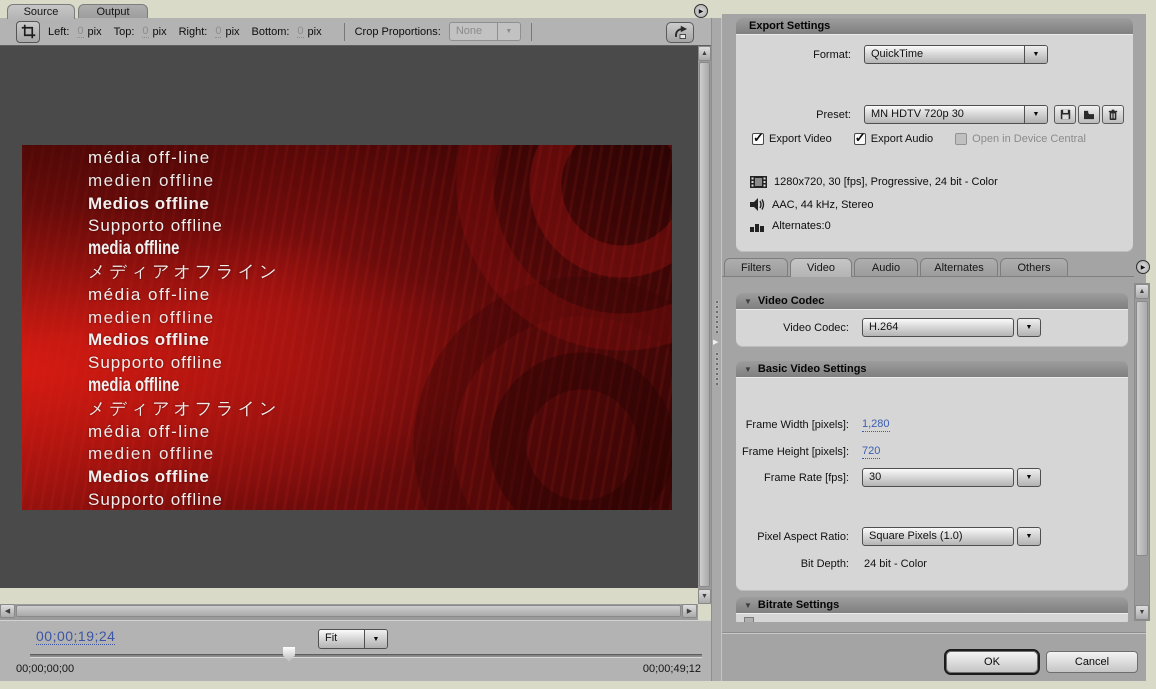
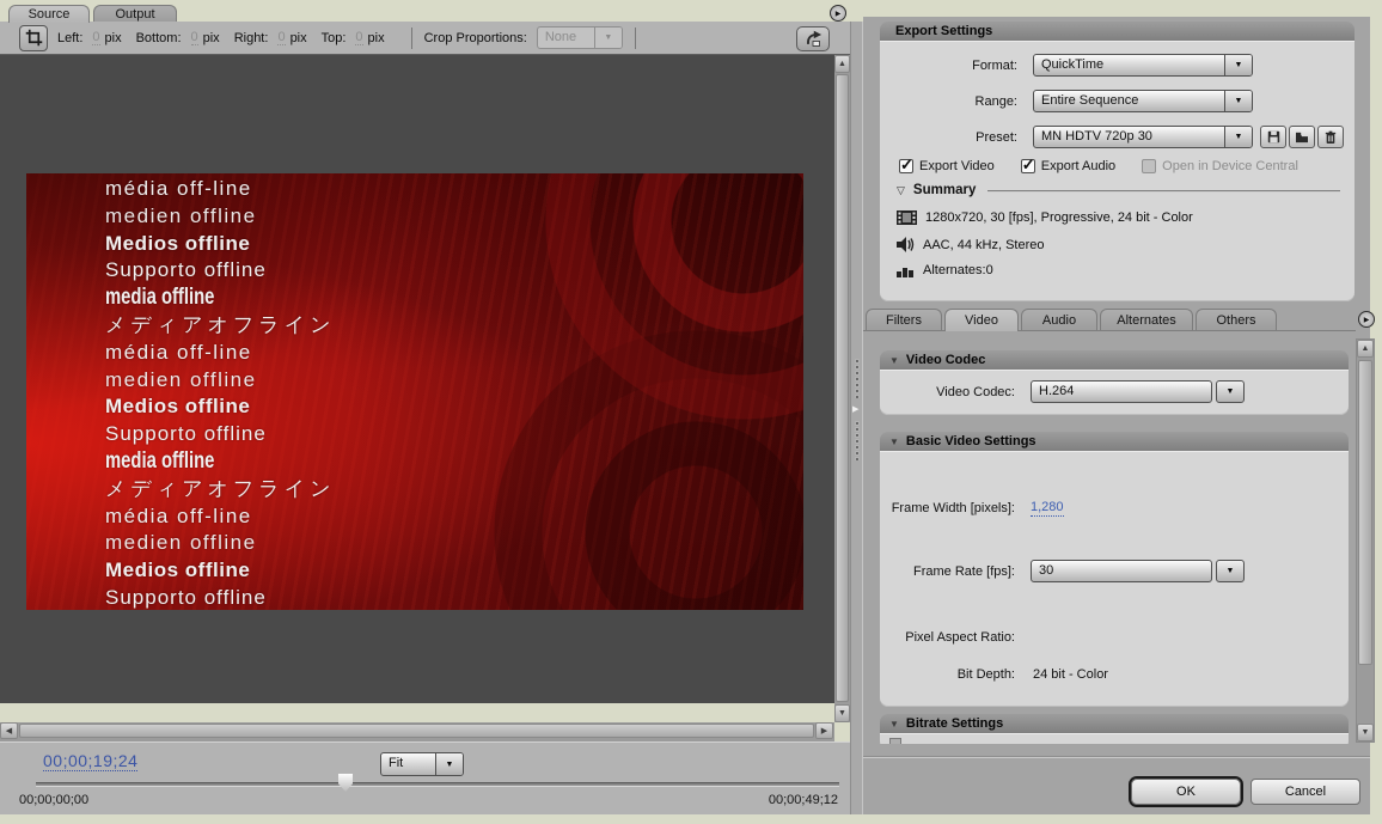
  Source
  Output
  Left:
  0
  pix
- Top:
+ Bottom:
  0
  pix
  Right:
  0
  pix
- Bottom:
+ Top:
  0
  pix
  Crop Proportions:
  None
  média off-line
  medien offline
  Medios offline
  Supporto offline
  media offline
  メディアオフライン
  média off-line
  medien offline
  Medios offline
  Supporto offline
  media offline
  メディアオフライン
  média off-line
  medien offline
  Medios offline
  Supporto offline
  00;00;19;24
  Fit
  00;00;00;00
  00;00;49;12
  Export Settings
  Format:
  QuickTime
+ Range:
+ Entire Sequence
  Preset:
  MN HDTV 720p 30
  ✓
  Export Video
  ✓
  Export Audio
  Open in Device Central
+ ▽
+ Summary
  1280x720, 30 [fps], Progressive, 24 bit - Color
  AAC, 44 kHz, Stereo
  Alternates:0
  Filters
  Video
  Audio
  Alternates
  Others
  ▼
  Video Codec
  Video Codec:
  H.264
  ▼
  Basic Video Settings
  Frame Width [pixels]:
  1,280
- Frame Height [pixels]:
- 720
  Frame Rate [fps]:
  30
  Pixel Aspect Ratio:
- Square Pixels (1.0)
  Bit Depth:
  24 bit - Color
  ▼
  Bitrate Settings
  OK
  Cancel
